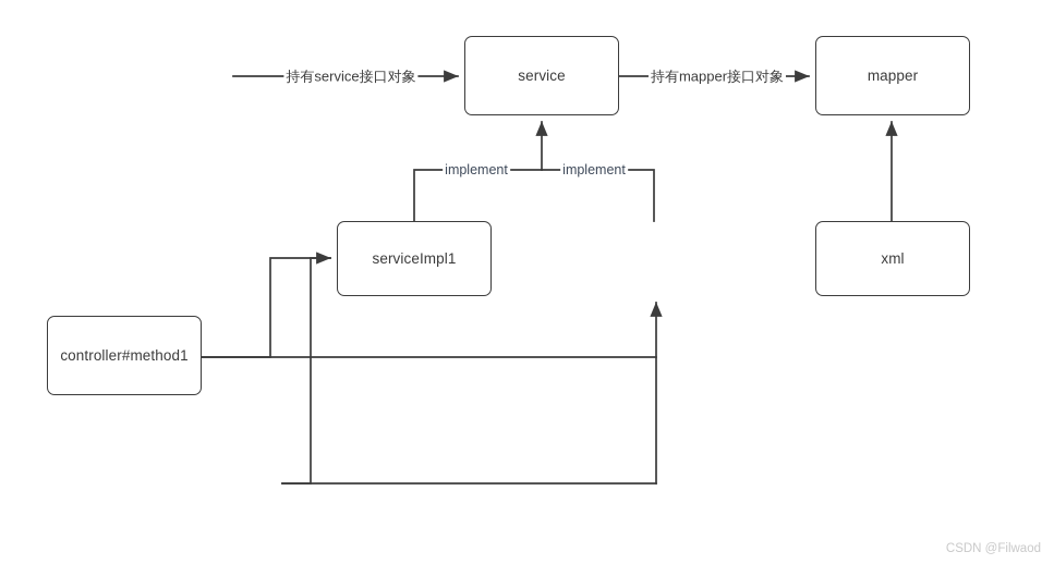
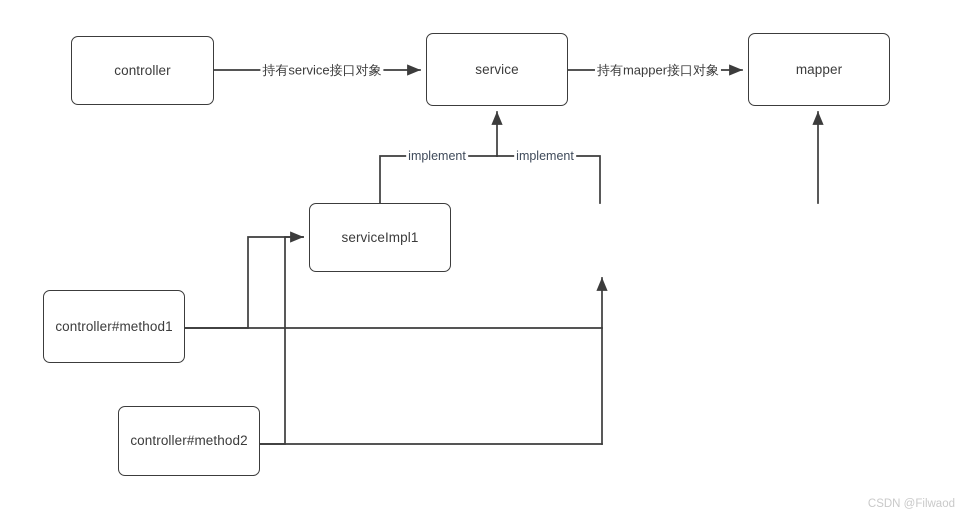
+ controller
  service
  mapper
  serviceImpl1
- xml
  controller#method1
+ controller#method2
  持有service接口对象
  持有mapper接口对象
  implement
  implement
  CSDN @Filwaod
